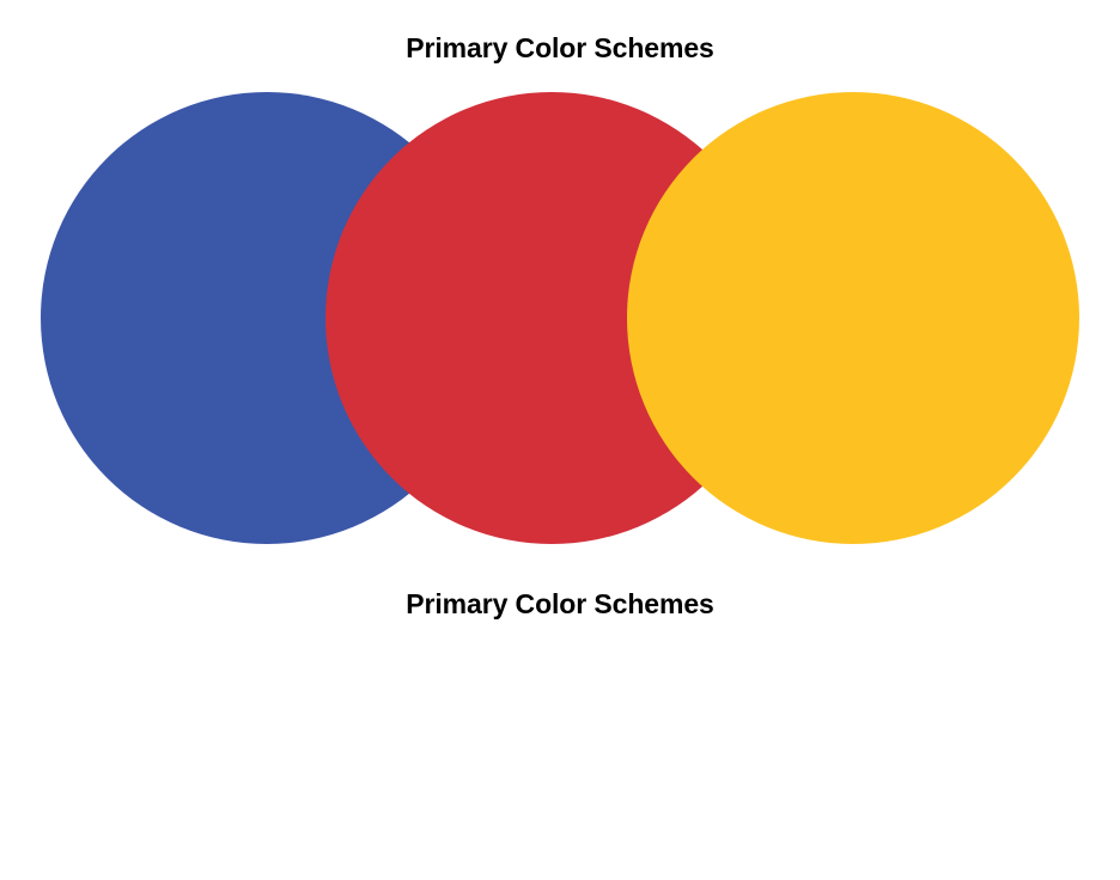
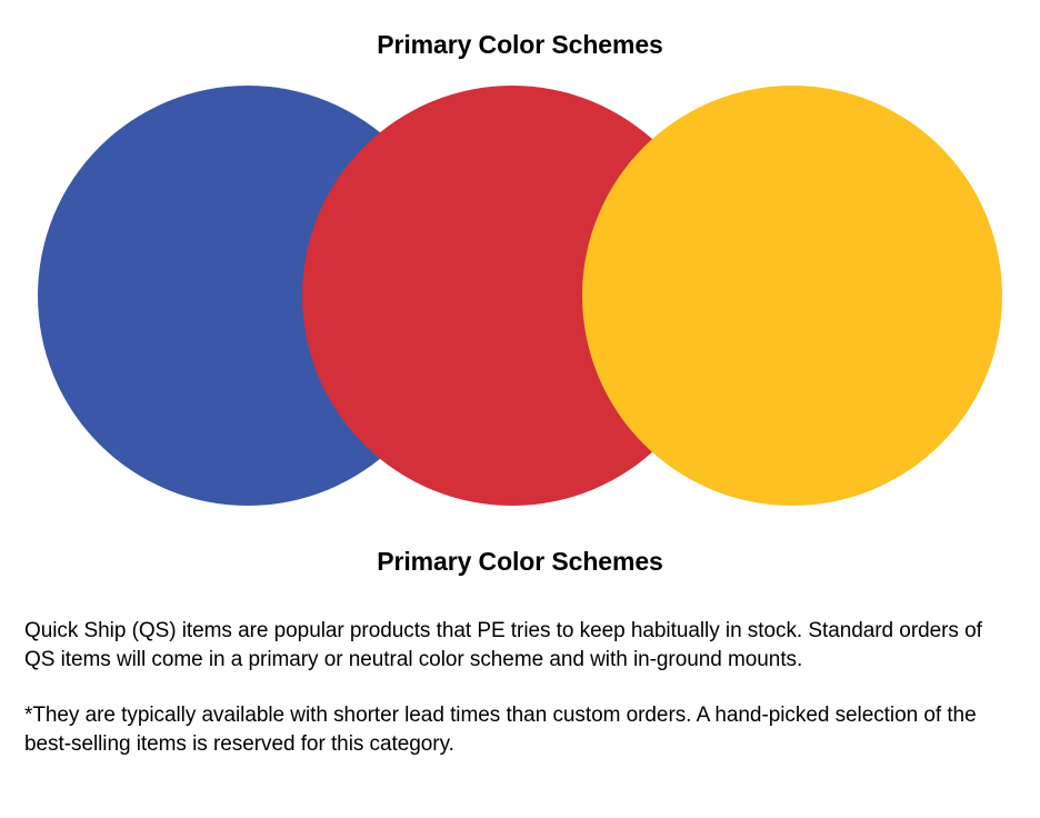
  Primary Color Schemes
  Primary Color Schemes
+ Quick Ship (QS) items are popular products that PE tries to keep habitually in stock. Standard orders of QS items will come in a primary or neutral color scheme and with in-ground mounts.
+ *They are typically available with shorter lead times than custom orders. A hand-picked selection of the best-selling items is reserved for this category.
